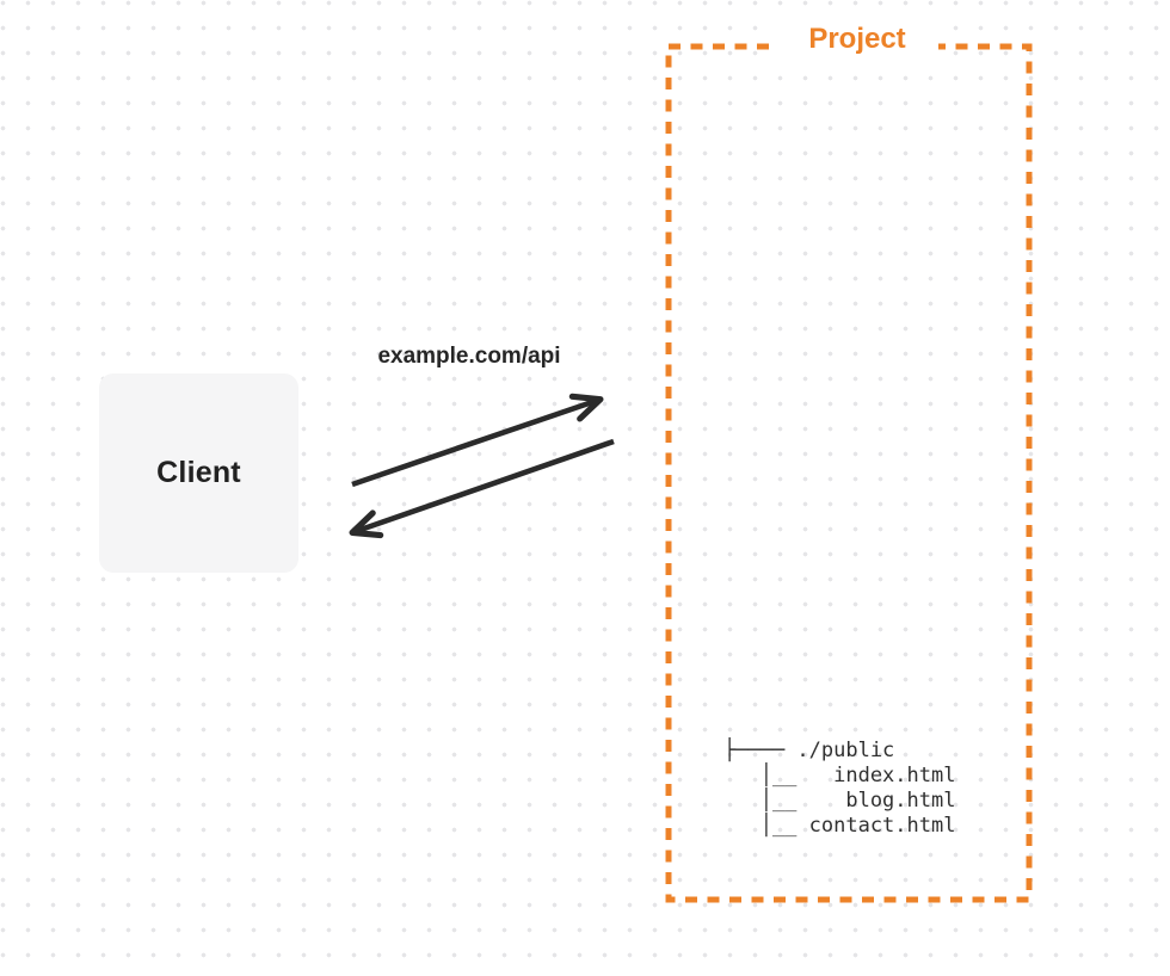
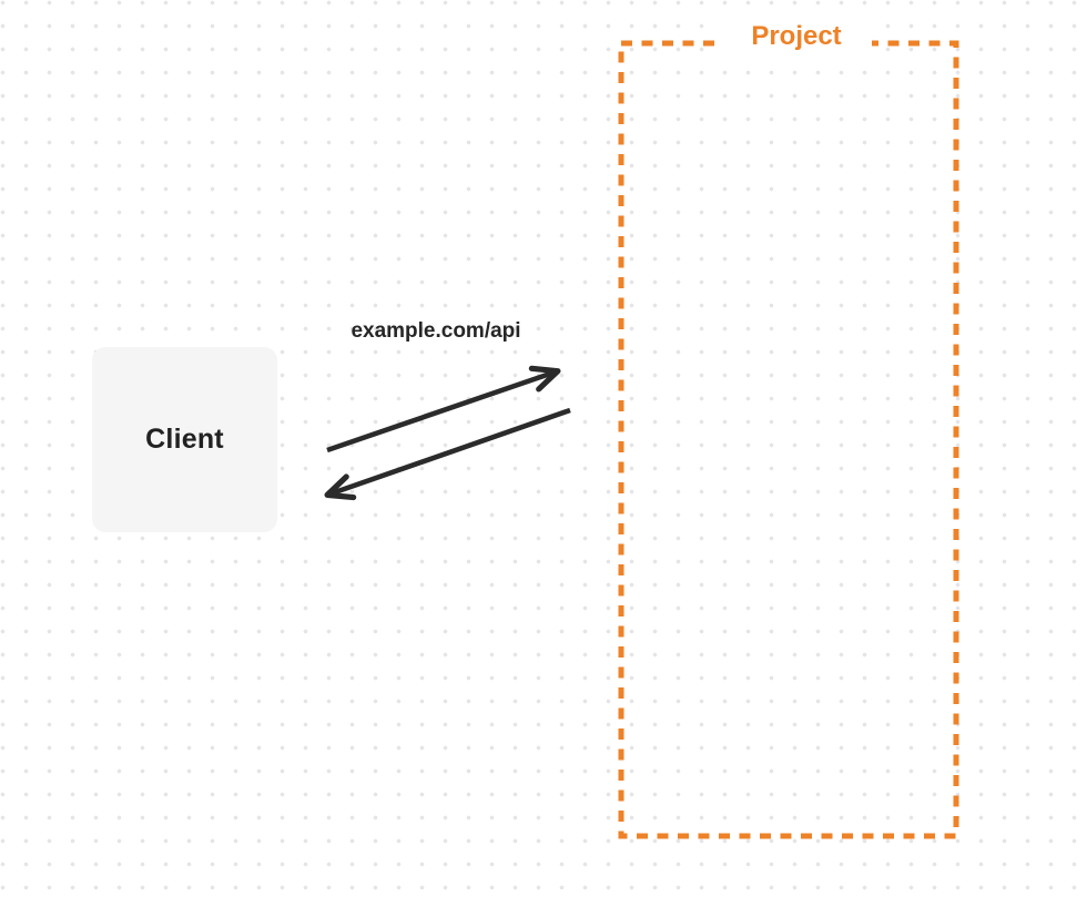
  Project
- ├──── ./public
- │__ index.html
- │__ blog.html
- │__ contact.html
  Client
  example.com/api
